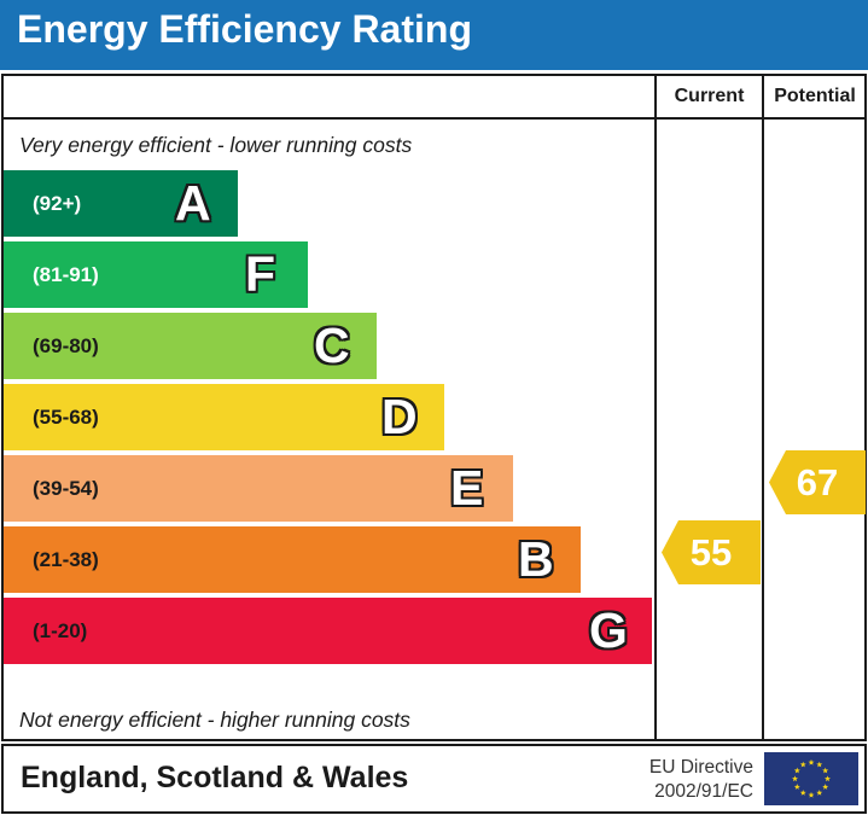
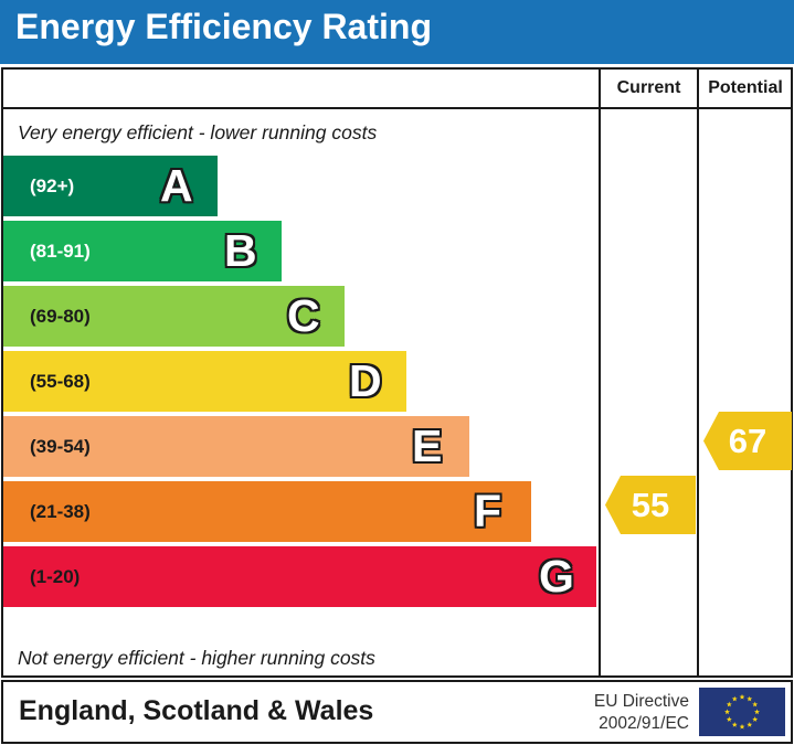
  Energy Efficiency Rating
  Current
  Potential
  Very energy efficient - lower running costs
  (92+)
  A
  (81-91)
- F
+ B
  (69-80)
  C
  (55-68)
  D
  (39-54)
  E
  (21-38)
- B
+ F
  (1-20)
  G
  Not energy efficient - higher running costs
  55
  67
  England, Scotland & Wales
  EU Directive
  2002/91/EC
